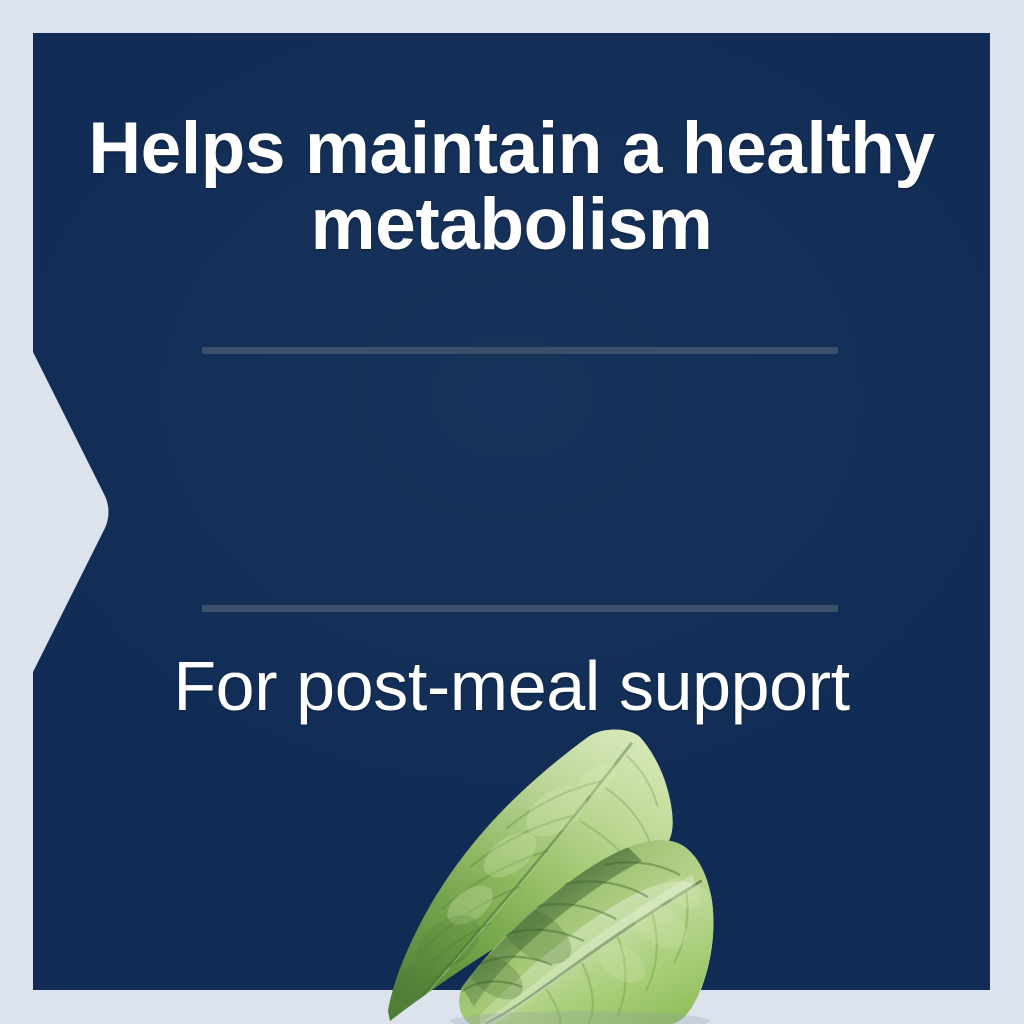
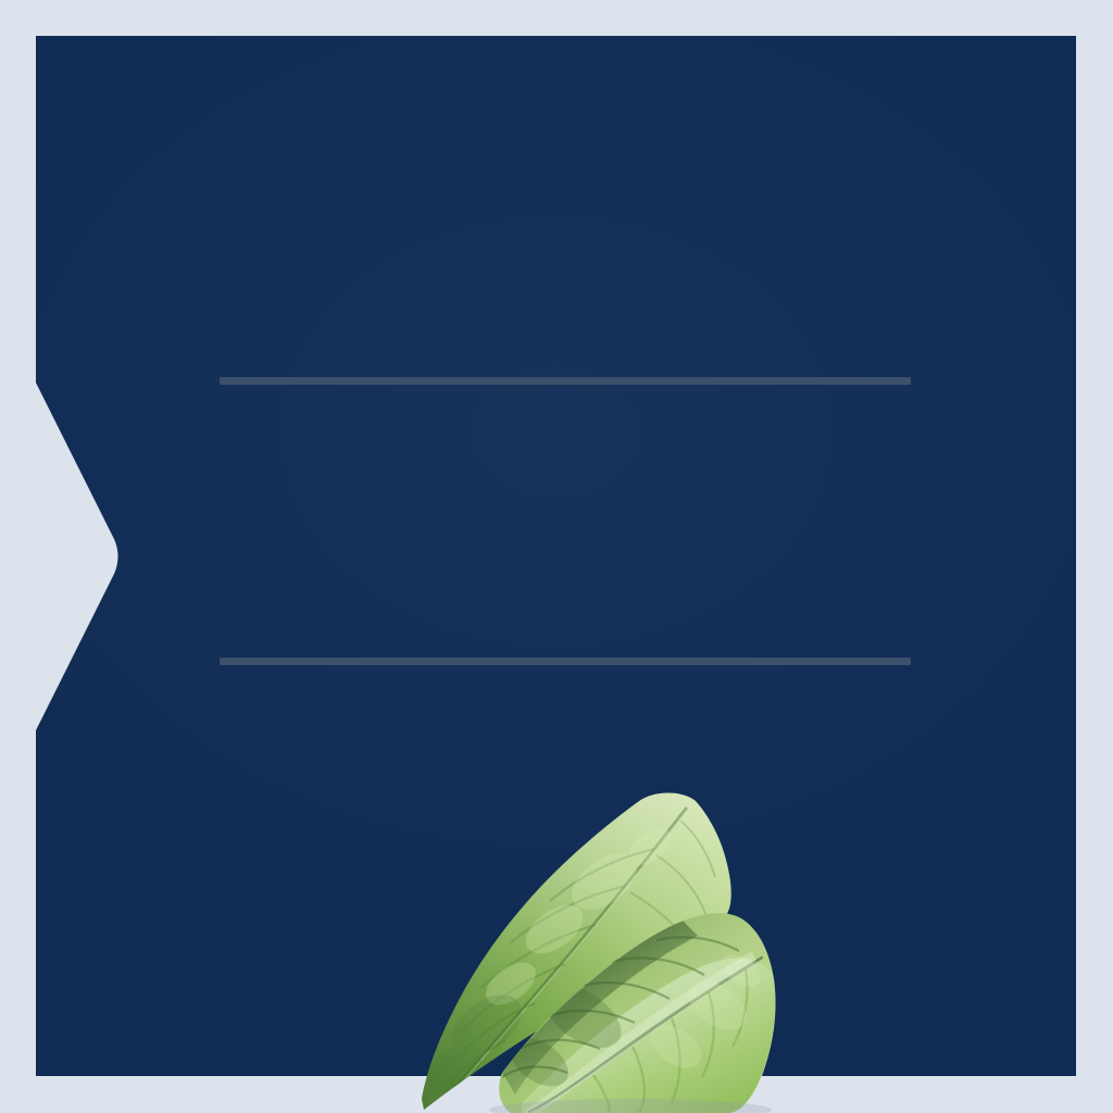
- Helps maintain a healthy metabolism
- For post-meal support
